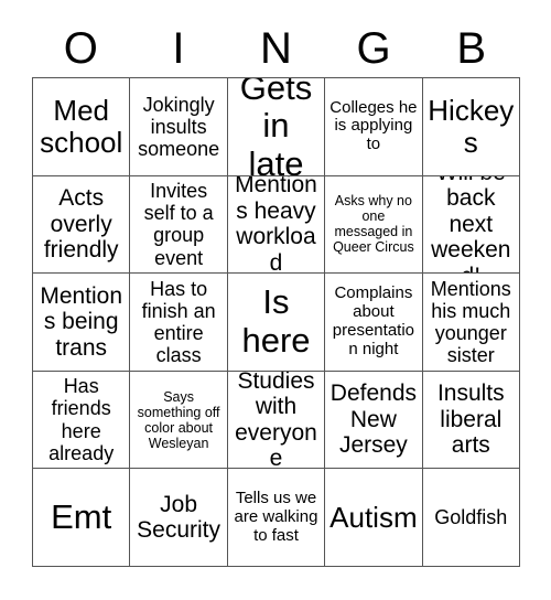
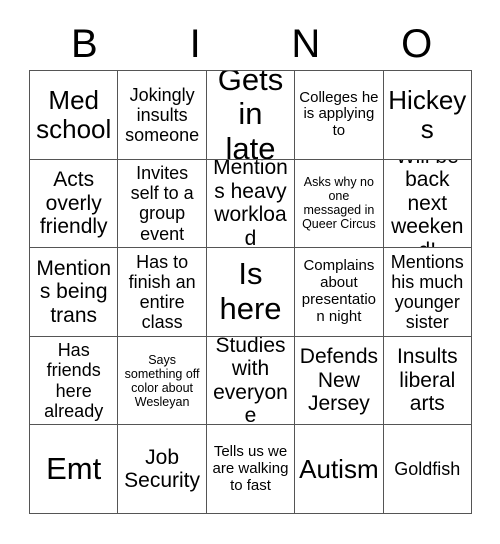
- O
+ B
  I
  N
- G
- B
+ O
  Med school
  Jokingly insults someone
  Gets in late
  Colleges he is applying to
  Hickeys
  Acts overly friendly
  Invites self to a group event
  Mentions heavy workload
  Asks why no one messaged in Queer Circus
  Mentions being trans
  Has to finish an entire class
  Is here
  Complains about presentation night
  Mentions his much younger sister
  Has friends here already
  Says something off color about Wesleyan
  Studies with everyone
  Defends New Jersey
  Insults liberal arts
  Emt
  Job Security
  Tells us we are walking to fast
  Autism
  Goldfish
